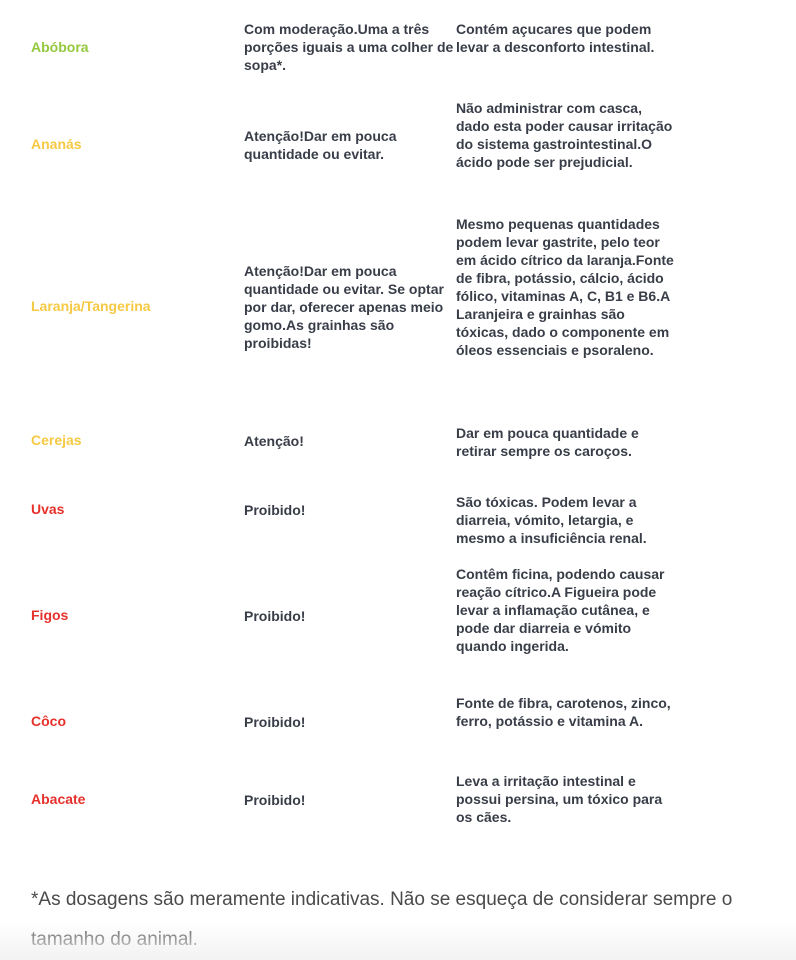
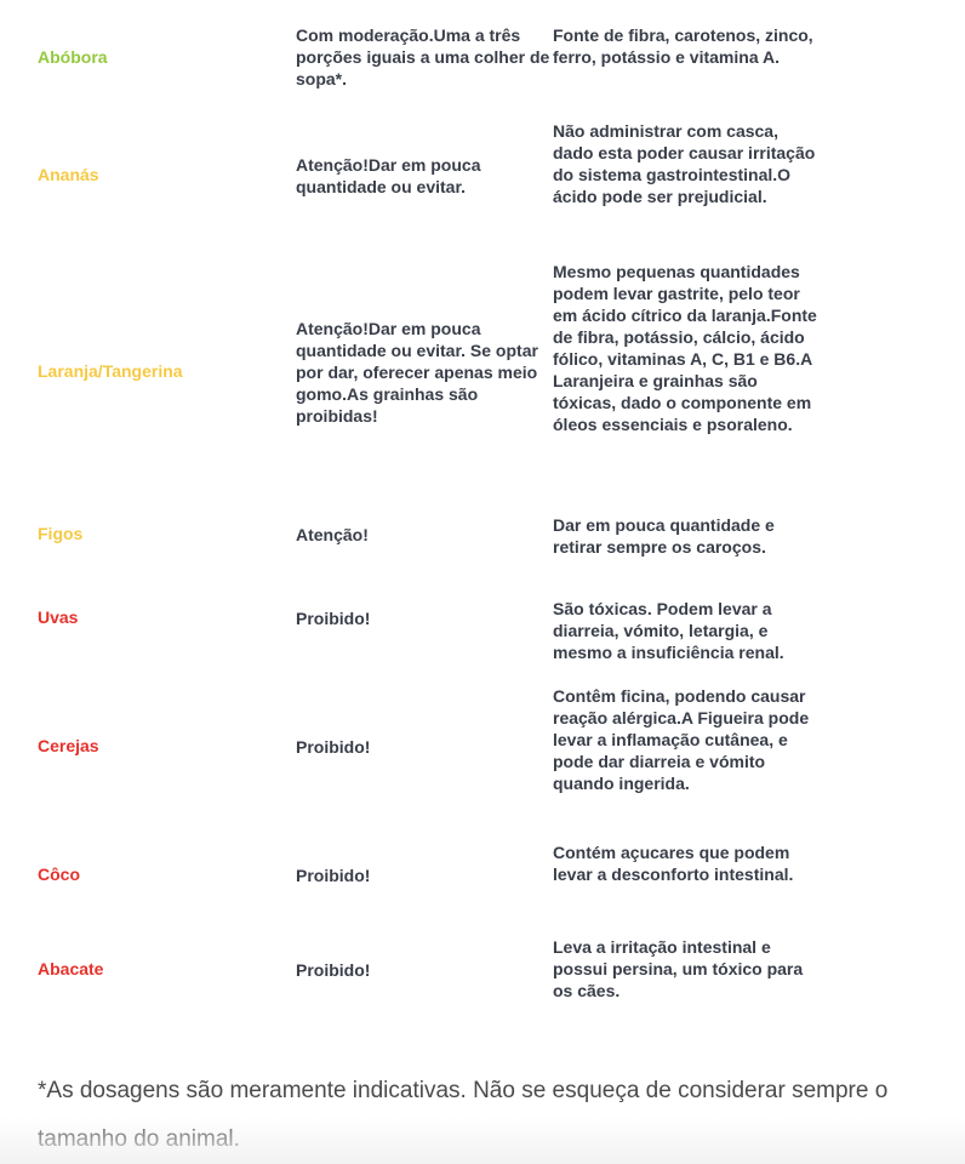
  Abóbora
  Com moderação.Uma a três porções iguais a uma colher de sopa*.
- Contém açucares que podem levar a desconforto intestinal.
+ Fonte de fibra, carotenos, zinco, ferro, potássio e vitamina A.
  Ananás
  Atenção!Dar em pouca quantidade ou evitar.
  Não administrar com casca, dado esta poder causar irritação do sistema gastrointestinal.O ácido pode ser prejudicial.
  Laranja/Tangerina
  Atenção!Dar em pouca quantidade ou evitar. Se optar por dar, oferecer apenas meio gomo.As grainhas são proibidas!
  Mesmo pequenas quantidades podem levar gastrite, pelo teor em ácido cítrico da laranja.Fonte de fibra, potássio, cálcio, ácido fólico, vitaminas A, C, B1 e B6.A Laranjeira e grainhas são tóxicas, dado o componente em óleos essenciais e psoraleno.
- Cerejas
+ Figos
  Atenção!
  Dar em pouca quantidade e retirar sempre os caroços.
  Uvas
  Proibido!
  São tóxicas. Podem levar a diarreia, vómito, letargia, e mesmo a insuficiência renal.
- Figos
+ Cerejas
  Proibido!
- Contêm ficina, podendo causar reação cítrico.A Figueira pode levar a inflamação cutânea, e pode dar diarreia e vómito quando ingerida.
+ Contêm ficina, podendo causar reação alérgica.A Figueira pode levar a inflamação cutânea, e pode dar diarreia e vómito quando ingerida.
  Côco
  Proibido!
- Fonte de fibra, carotenos, zinco, ferro, potássio e vitamina A.
+ Contém açucares que podem levar a desconforto intestinal.
  Abacate
  Proibido!
  Leva a irritação intestinal e possui persina, um tóxico para os cães.
  *As dosagens são meramente indicativas. Não se esqueça de considerar sempre o
